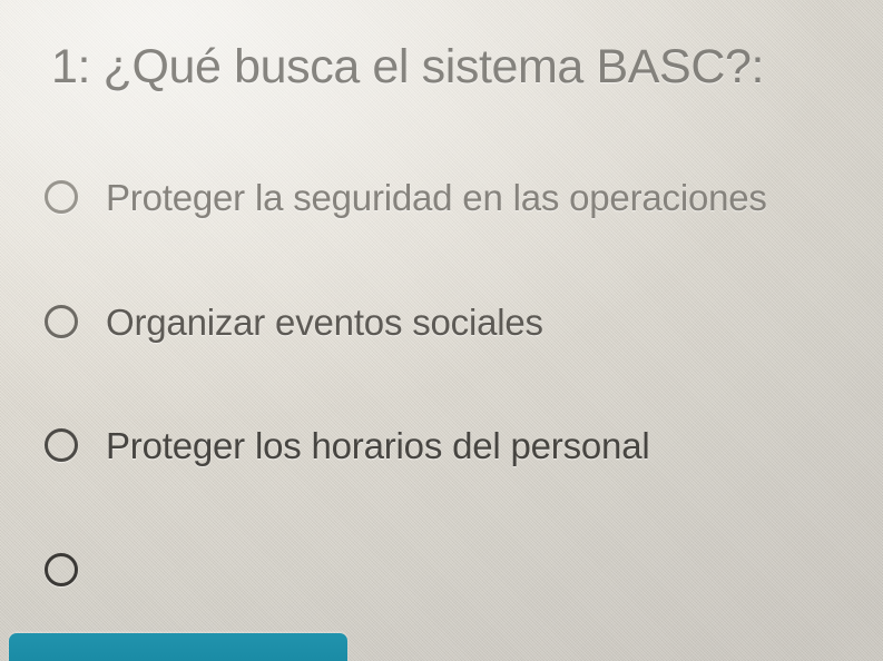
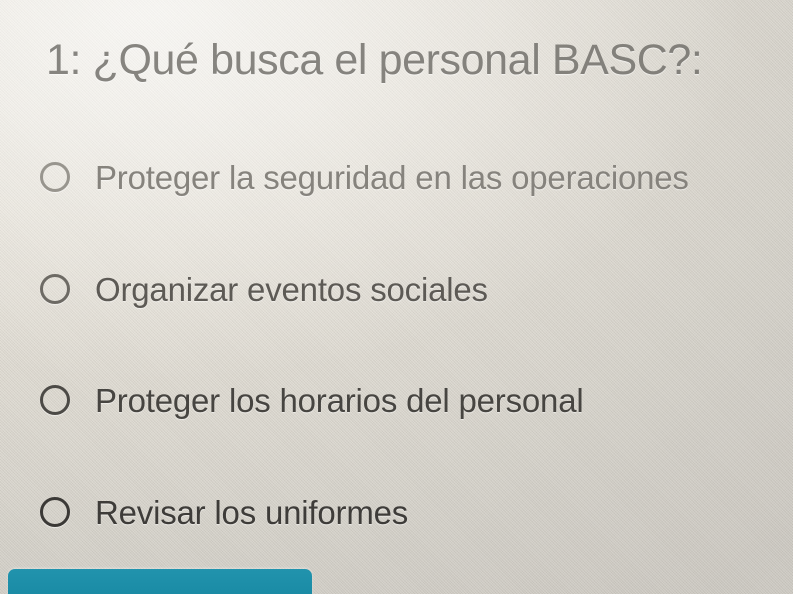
- 1: ¿Qué busca el sistema BASC?:
+ 1: ¿Qué busca el personal BASC?:
  Proteger la seguridad en las operaciones
  Organizar eventos sociales
  Proteger los horarios del personal
+ Revisar los uniformes
